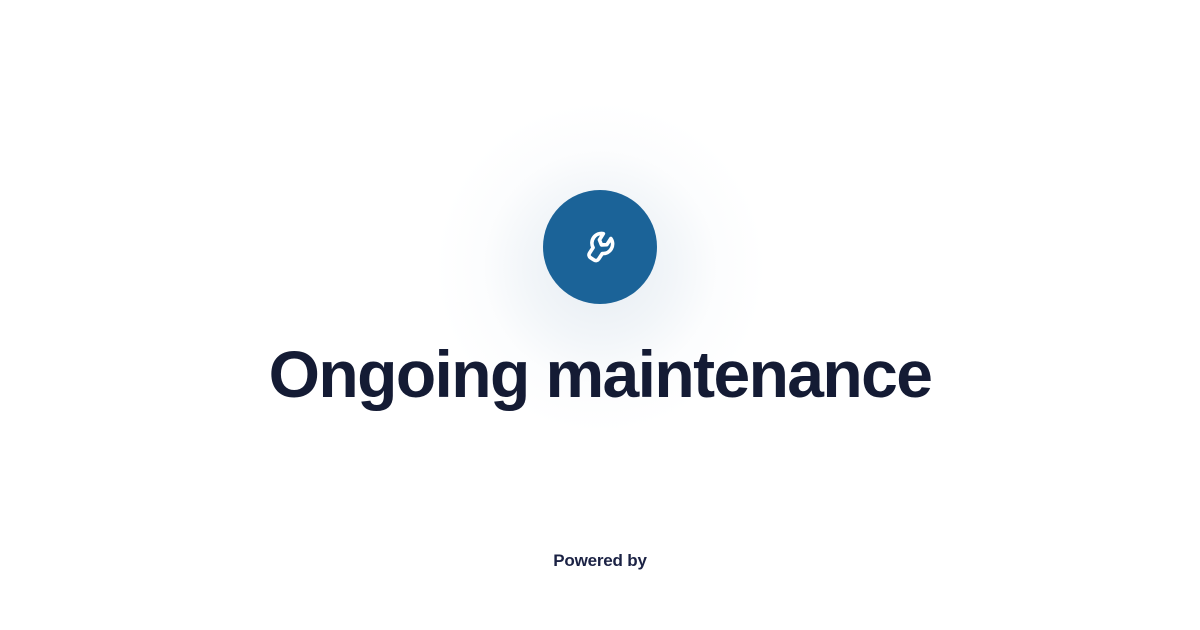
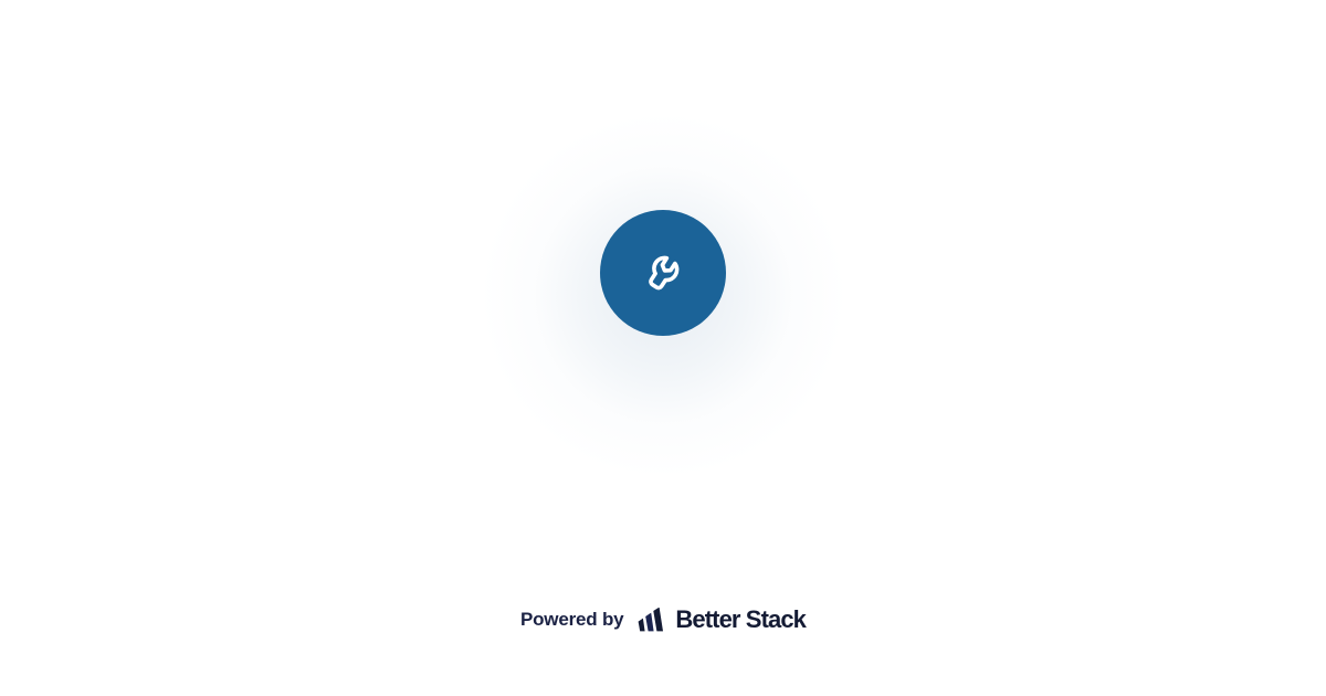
- Ongoing maintenance
  Powered by
+ Better Stack
